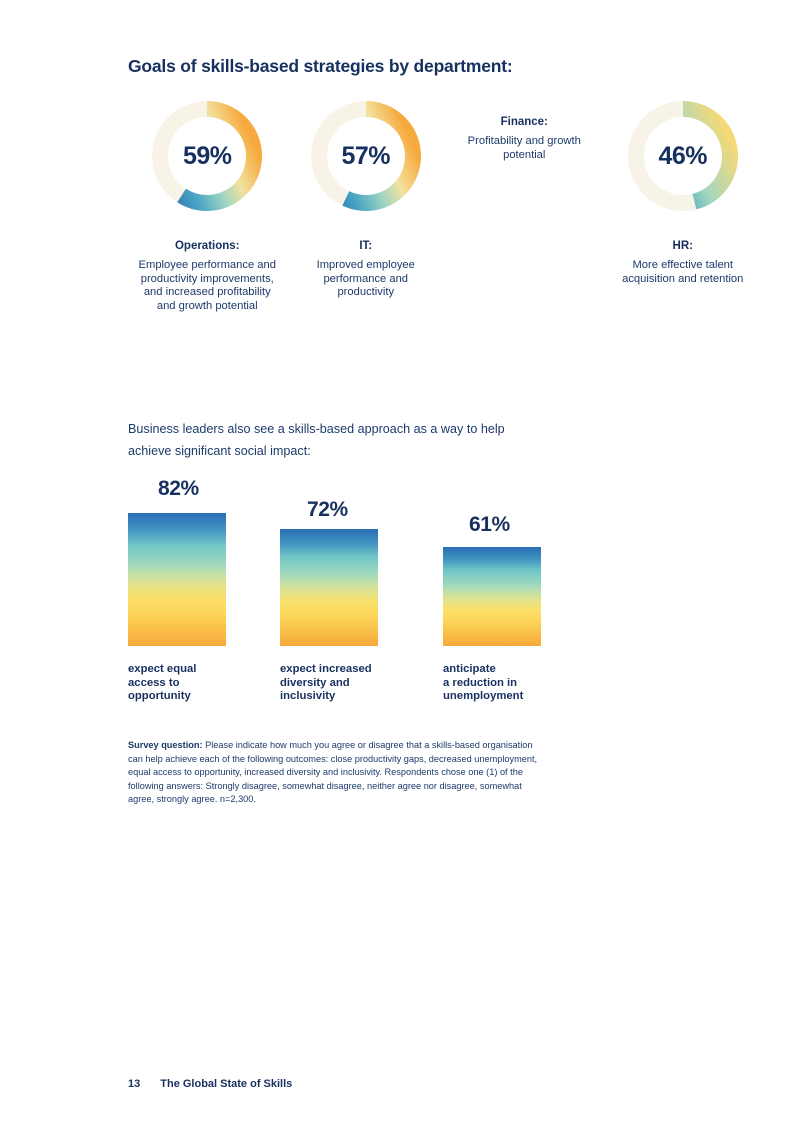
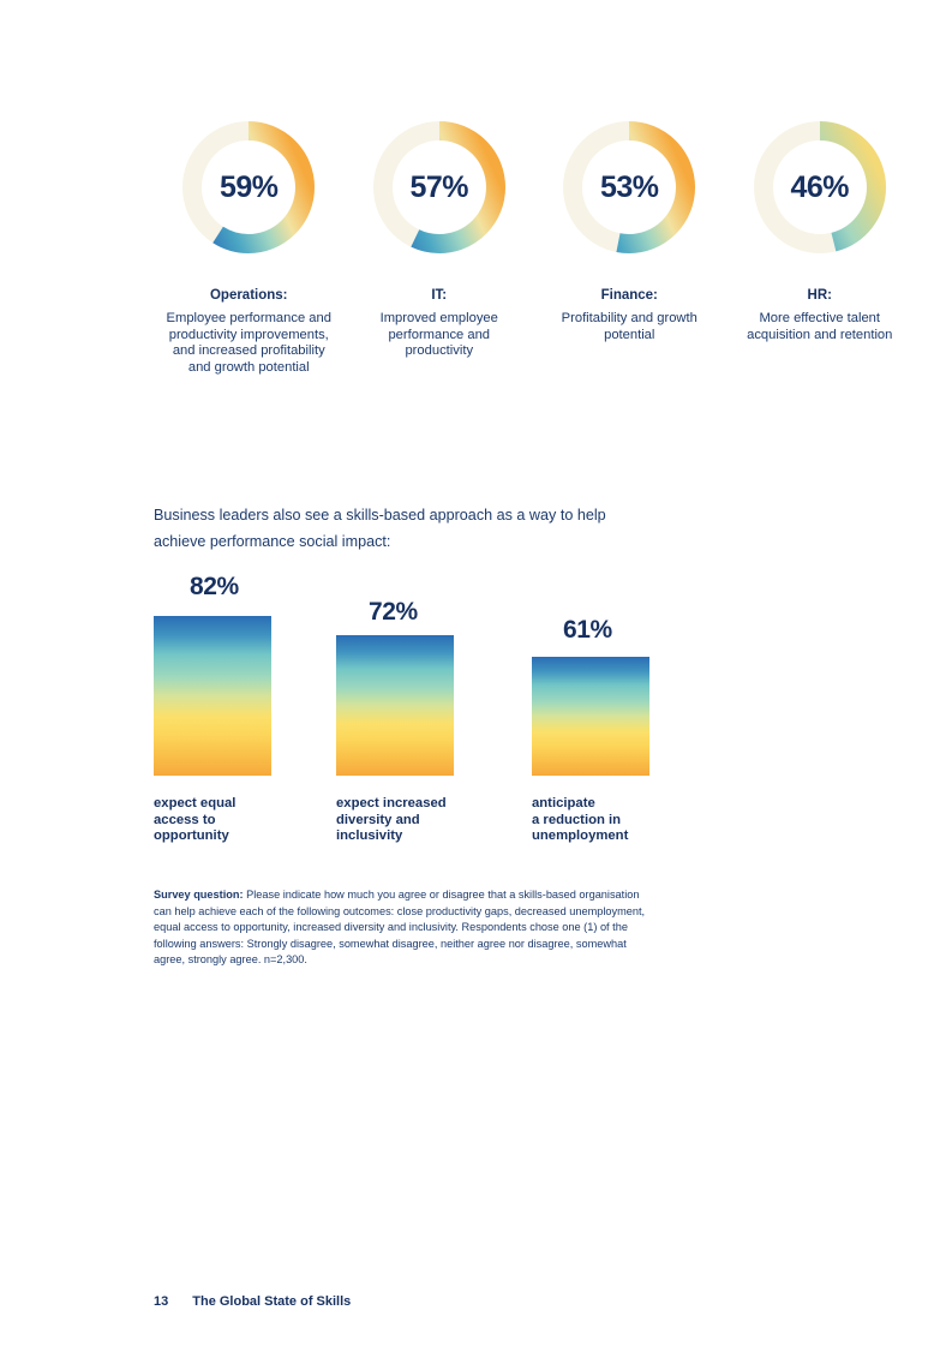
- Goals of skills-based strategies by department:
  59%
  Operations:
  Employee performance and productivity improvements, and increased profitability and growth potential
  57%
  IT:
  Improved employee performance and productivity
+ 53%
  Finance:
  Profitability and growth potential
  46%
  HR:
  More effective talent acquisition and retention
- Business leaders also see a skills-based approach as a way to help achieve significant social impact:
+ Business leaders also see a skills-based approach as a way to help achieve performance social impact:
  82%
  expect equal
  access to
  opportunity
  72%
  expect increased
  diversity and
  inclusivity
  61%
  anticipate
  a reduction in
  unemployment
  Survey question: Please indicate how much you agree or disagree that a skills-based organisation can help achieve each of the following outcomes: close productivity gaps, decreased unemployment, equal access to opportunity, increased diversity and inclusivity. Respondents chose one (1) of the following answers: Strongly disagree, somewhat disagree, neither agree nor disagree, somewhat agree, strongly agree. n=2,300.
  13
  The Global State of Skills
